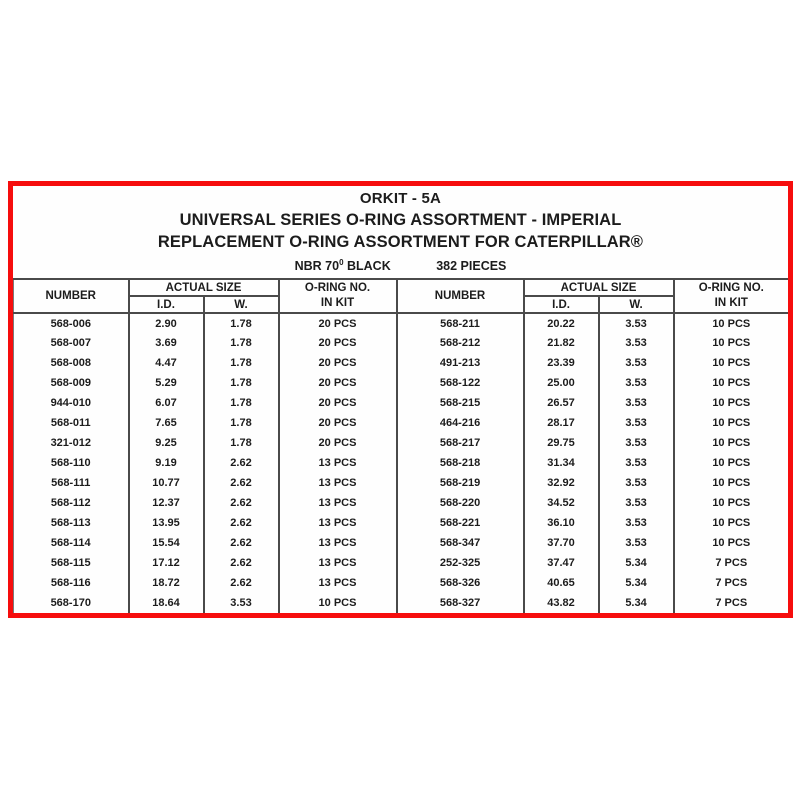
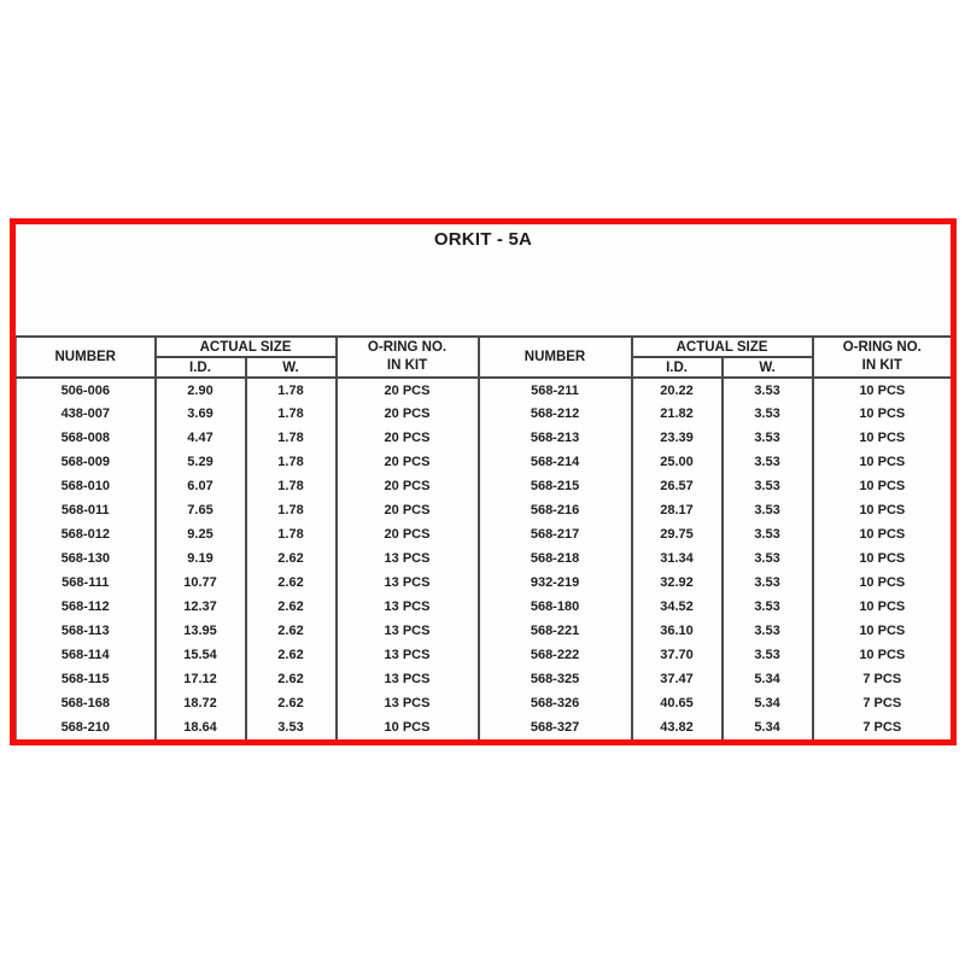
  ORKIT - 5A
- UNIVERSAL SERIES O-RING ASSORTMENT - IMPERIAL
- REPLACEMENT O-RING ASSORTMENT FOR CATERPILLAR®
- NBR 700 BLACK 382 PIECES
  NUMBER	ACTUAL SIZE	O-RING NO. IN KIT	NUMBER	ACTUAL SIZE	O-RING NO. IN KIT
  I.D.	W.	I.D.	W.
- 568-006	2.90	1.78	20 PCS	568-211	20.22	3.53	10 PCS
+ 506-006	2.90	1.78	20 PCS	568-211	20.22	3.53	10 PCS
- 568-007	3.69	1.78	20 PCS	568-212	21.82	3.53	10 PCS
+ 438-007	3.69	1.78	20 PCS	568-212	21.82	3.53	10 PCS
- 568-008	4.47	1.78	20 PCS	491-213	23.39	3.53	10 PCS
+ 568-008	4.47	1.78	20 PCS	568-213	23.39	3.53	10 PCS
- 568-009	5.29	1.78	20 PCS	568-122	25.00	3.53	10 PCS
+ 568-009	5.29	1.78	20 PCS	568-214	25.00	3.53	10 PCS
- 944-010	6.07	1.78	20 PCS	568-215	26.57	3.53	10 PCS
+ 568-010	6.07	1.78	20 PCS	568-215	26.57	3.53	10 PCS
- 568-011	7.65	1.78	20 PCS	464-216	28.17	3.53	10 PCS
+ 568-011	7.65	1.78	20 PCS	568-216	28.17	3.53	10 PCS
- 321-012	9.25	1.78	20 PCS	568-217	29.75	3.53	10 PCS
+ 568-012	9.25	1.78	20 PCS	568-217	29.75	3.53	10 PCS
- 568-110	9.19	2.62	13 PCS	568-218	31.34	3.53	10 PCS
+ 568-130	9.19	2.62	13 PCS	568-218	31.34	3.53	10 PCS
- 568-111	10.77	2.62	13 PCS	568-219	32.92	3.53	10 PCS
+ 568-111	10.77	2.62	13 PCS	932-219	32.92	3.53	10 PCS
- 568-112	12.37	2.62	13 PCS	568-220	34.52	3.53	10 PCS
+ 568-112	12.37	2.62	13 PCS	568-180	34.52	3.53	10 PCS
  568-113	13.95	2.62	13 PCS	568-221	36.10	3.53	10 PCS
- 568-114	15.54	2.62	13 PCS	568-347	37.70	3.53	10 PCS
+ 568-114	15.54	2.62	13 PCS	568-222	37.70	3.53	10 PCS
- 568-115	17.12	2.62	13 PCS	252-325	37.47	5.34	7 PCS
+ 568-115	17.12	2.62	13 PCS	568-325	37.47	5.34	7 PCS
- 568-116	18.72	2.62	13 PCS	568-326	40.65	5.34	7 PCS
+ 568-168	18.72	2.62	13 PCS	568-326	40.65	5.34	7 PCS
- 568-170	18.64	3.53	10 PCS	568-327	43.82	5.34	7 PCS
+ 568-210	18.64	3.53	10 PCS	568-327	43.82	5.34	7 PCS
